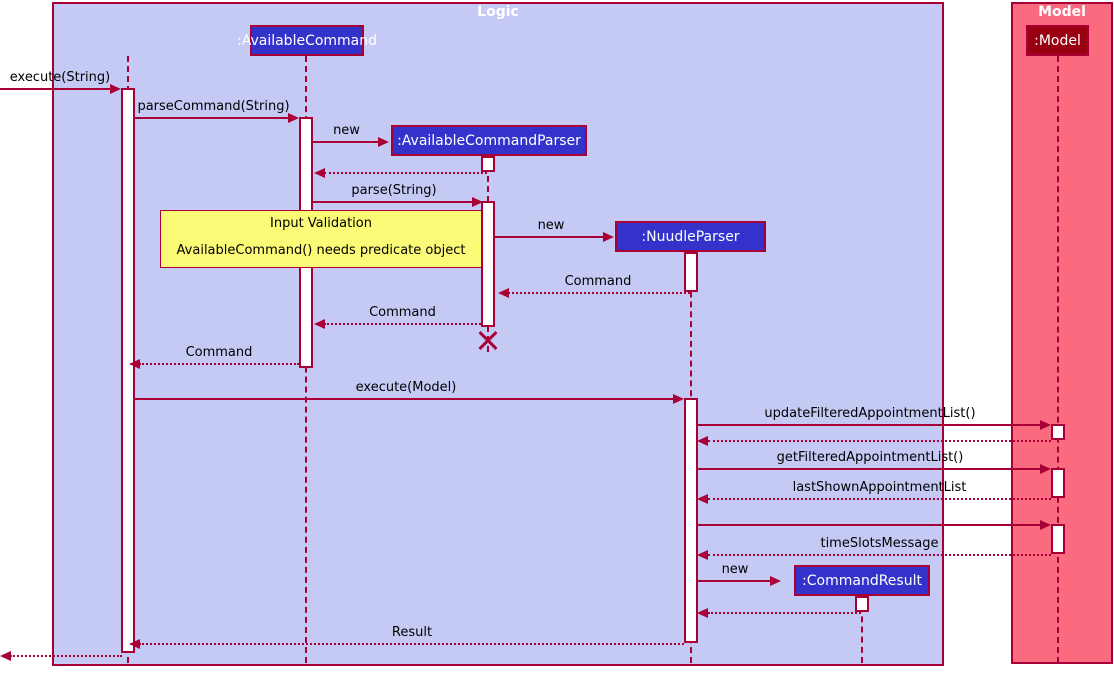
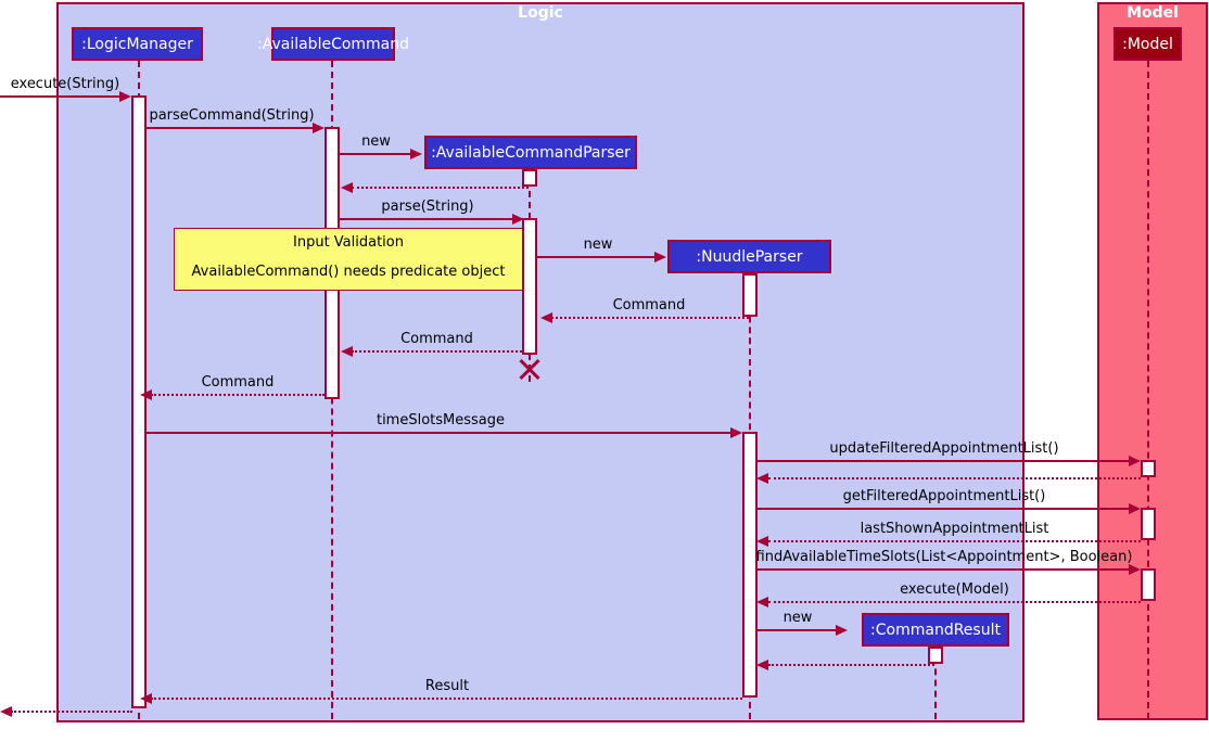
  Logic
  Model
+ :LogicManager
  :AvailableCommand
  :AvailableCommandParser
  :NuudleParser
  :CommandResult
  :Model
  execute(String)
  parseCommand(String)
  new
  parse(String)
  new
  Command
  Command
  Command
- execute(Model)
+ timeSlotsMessage
  updateFilteredAppointmentList()
  getFilteredAppointmentList()
  lastShownAppointmentList
+ findAvailableTimeSlots(List<Appointment>, Boolean)
- timeSlotsMessage
+ execute(Model)
  new
  Result
  Input Validation
  AvailableCommand() needs predicate object
